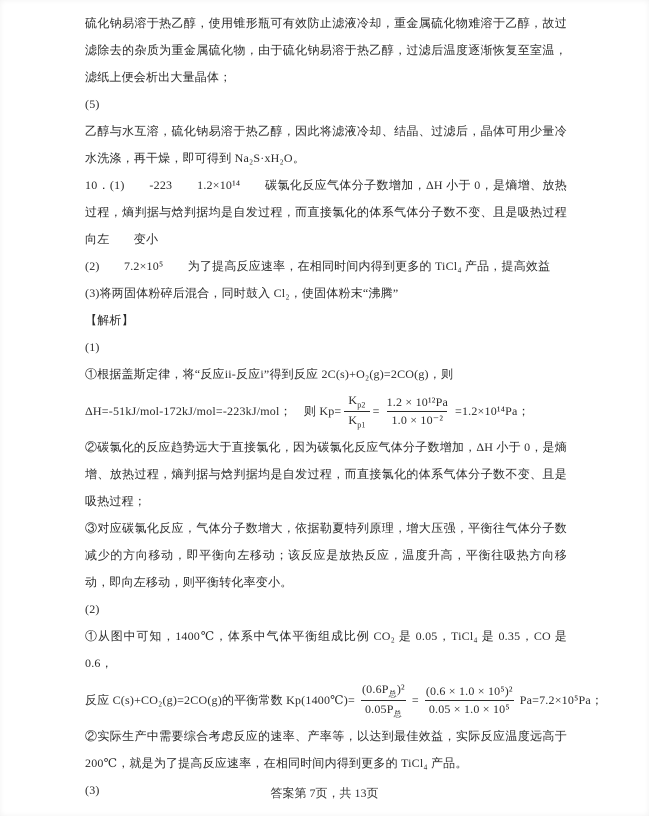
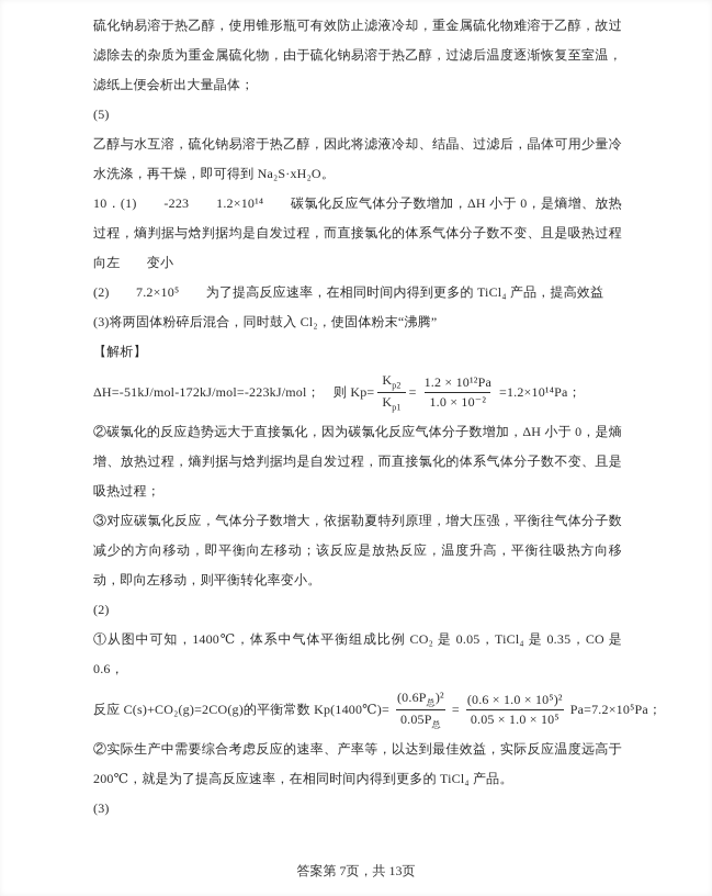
  硫化钠易溶于热乙醇，使用锥形瓶可有效防止滤液冷却，重金属硫化物难溶于乙醇，故过滤除去的杂质为重金属硫化物，由于硫化钠易溶于热乙醇，过滤后温度逐渐恢复至室温，滤纸上便会析出大量晶体；
  (5)
  乙醇与水互溶，硫化钠易溶于热乙醇，因此将滤液冷却、结晶、过滤后，晶体可用少量冷水洗涤，再干燥，即可得到 Na₂S·xH₂O。
  10．(1) -223 1.2×10¹⁴ 碳氯化反应气体分子数增加，ΔH 小于 0，是熵增、放热过程，熵判据与焓判据均是自发过程，而直接氯化的体系气体分子数不变、且是吸热过程 向左 变小
  (2) 7.2×10⁵ 为了提高反应速率，在相同时间内得到更多的 TiCl₄ 产品，提高效益
  (3)将两固体粉碎后混合，同时鼓入 Cl₂，使固体粉末“沸腾”
  【解析】
- (1)
- ①根据盖斯定律，将“反应ii-反应i”得到反应 2C(s)+O₂(g)=2CO(g)，则
  ΔH=-51kJ/mol-172kJ/mol=-223kJ/mol； 则 Kp=
  Kp2
  Kp1
  =
  1.2 × 10¹²Pa
  1.0 × 10⁻²
  =1.2×10¹⁴Pa；
  ②碳氯化的反应趋势远大于直接氯化，因为碳氯化反应气体分子数增加，ΔH 小于 0，是熵增、放热过程，熵判据与焓判据均是自发过程，而直接氯化的体系气体分子数不变、且是吸热过程；
  ③对应碳氯化反应，气体分子数增大，依据勒夏特列原理，增大压强，平衡往气体分子数减少的方向移动，即平衡向左移动；该反应是放热反应，温度升高，平衡往吸热方向移动，即向左移动，则平衡转化率变小。
  (2)
  ①从图中可知，1400℃，体系中气体平衡组成比例 CO₂ 是 0.05，TiCl₄ 是 0.35，CO 是 0.6，
  反应 C(s)+CO₂(g)=2CO(g)的平衡常数 Kp(1400℃)=
  (0.6P总)²
  0.05P总
  =
  (0.6 × 1.0 × 10⁵)²
  0.05 × 1.0 × 10⁵
  Pa=7.2×10⁵Pa；
  ②实际生产中需要综合考虑反应的速率、产率等，以达到最佳效益，实际反应温度远高于 200℃，就是为了提高反应速率，在相同时间内得到更多的 TiCl₄ 产品。
  (3)
  答案第 7页，共 13页
